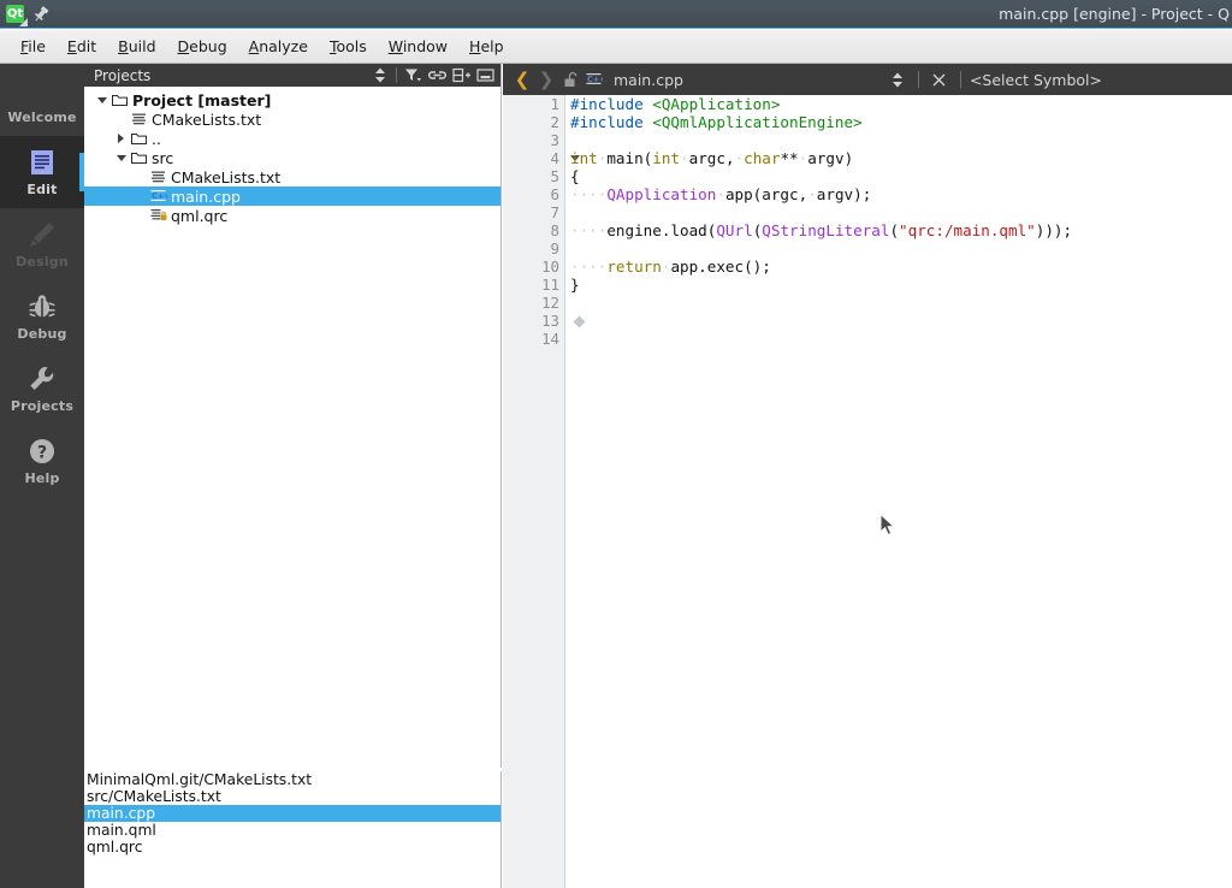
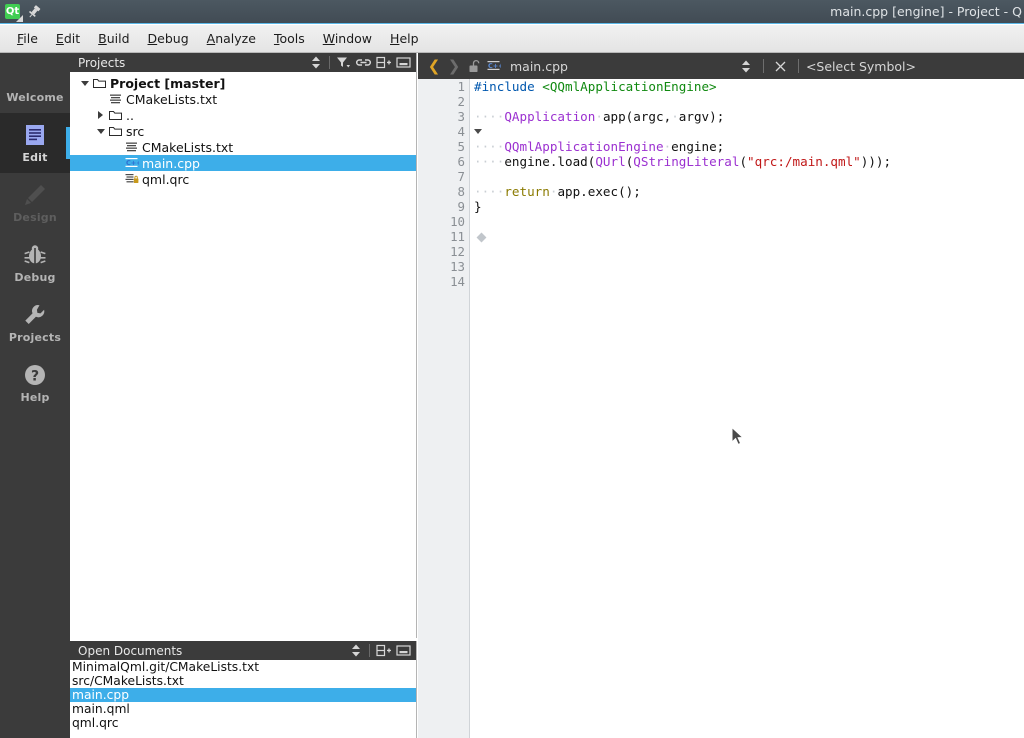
  Qt
  main.cpp [engine] - Project - Q
  File
  Edit
  Build
  Debug
  Analyze
  Tools
  Window
  Help
  Welcome
  Edit
  Design
  Debug
  Projects
  ?
  Help
  Projects
  Project [master]
  CMakeLists.txt
  ..
  src
  CMakeLists.txt
  C++
  main.cpp
  qml.qrc
+ Open Documents
  MinimalQml.git/CMakeLists.txt
  src/CMakeLists.txt
  main.cpp
  main.qml
  qml.qrc
  ❮
  ❯
  C++
  main.cpp
  <Select Symbol>
  1
  2
  3
  4
  5
  6
  7
  8
  9
  10
  11
  12
  13
  14
- #include <QApplication>
  #include <QQmlApplicationEngine>
- int·main(int·argc,·char**·argv)
- {
  ····QApplication·app(argc,·argv);
+ ····QQmlApplicationEngine·engine;
  ····engine.load(QUrl(QStringLiteral("qrc:/main.qml")));
  ····return·app.exec();
  }
